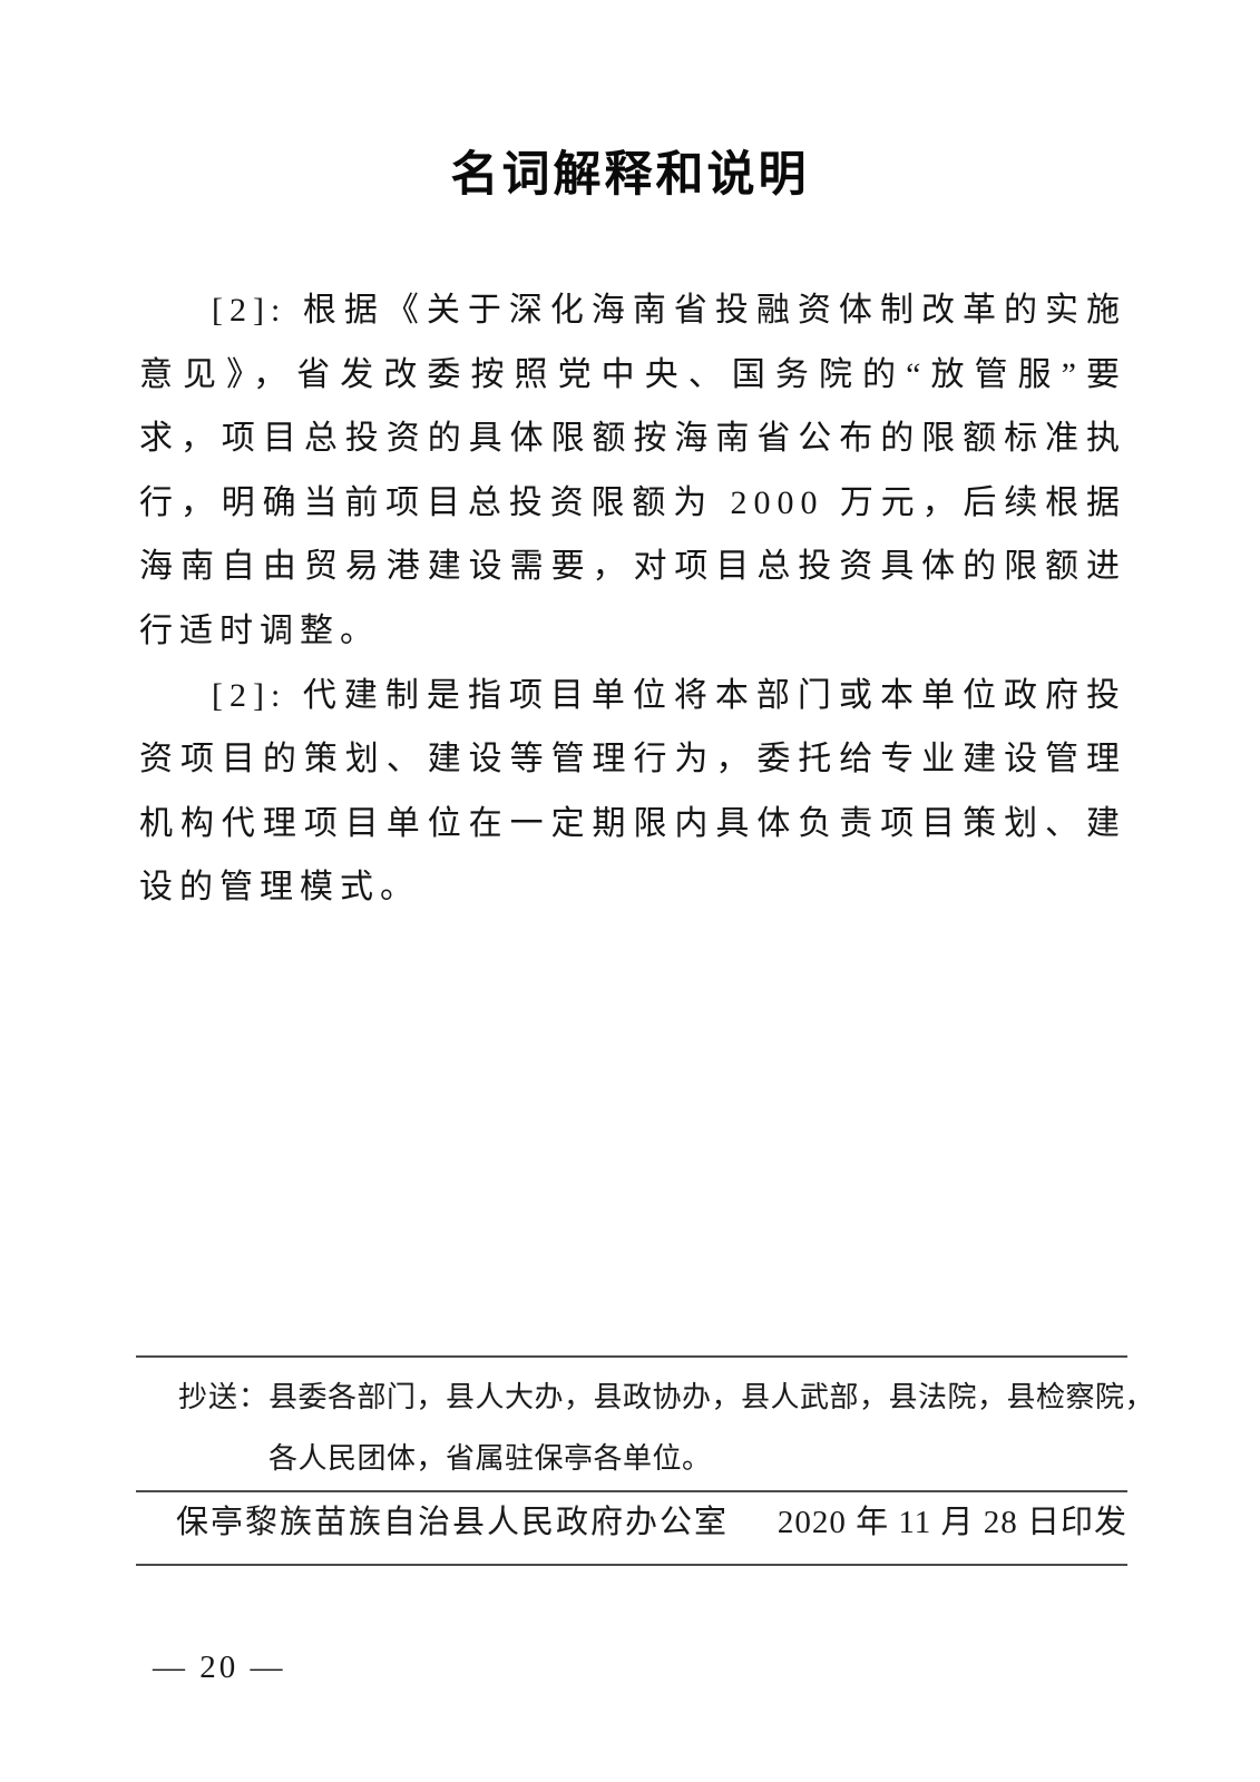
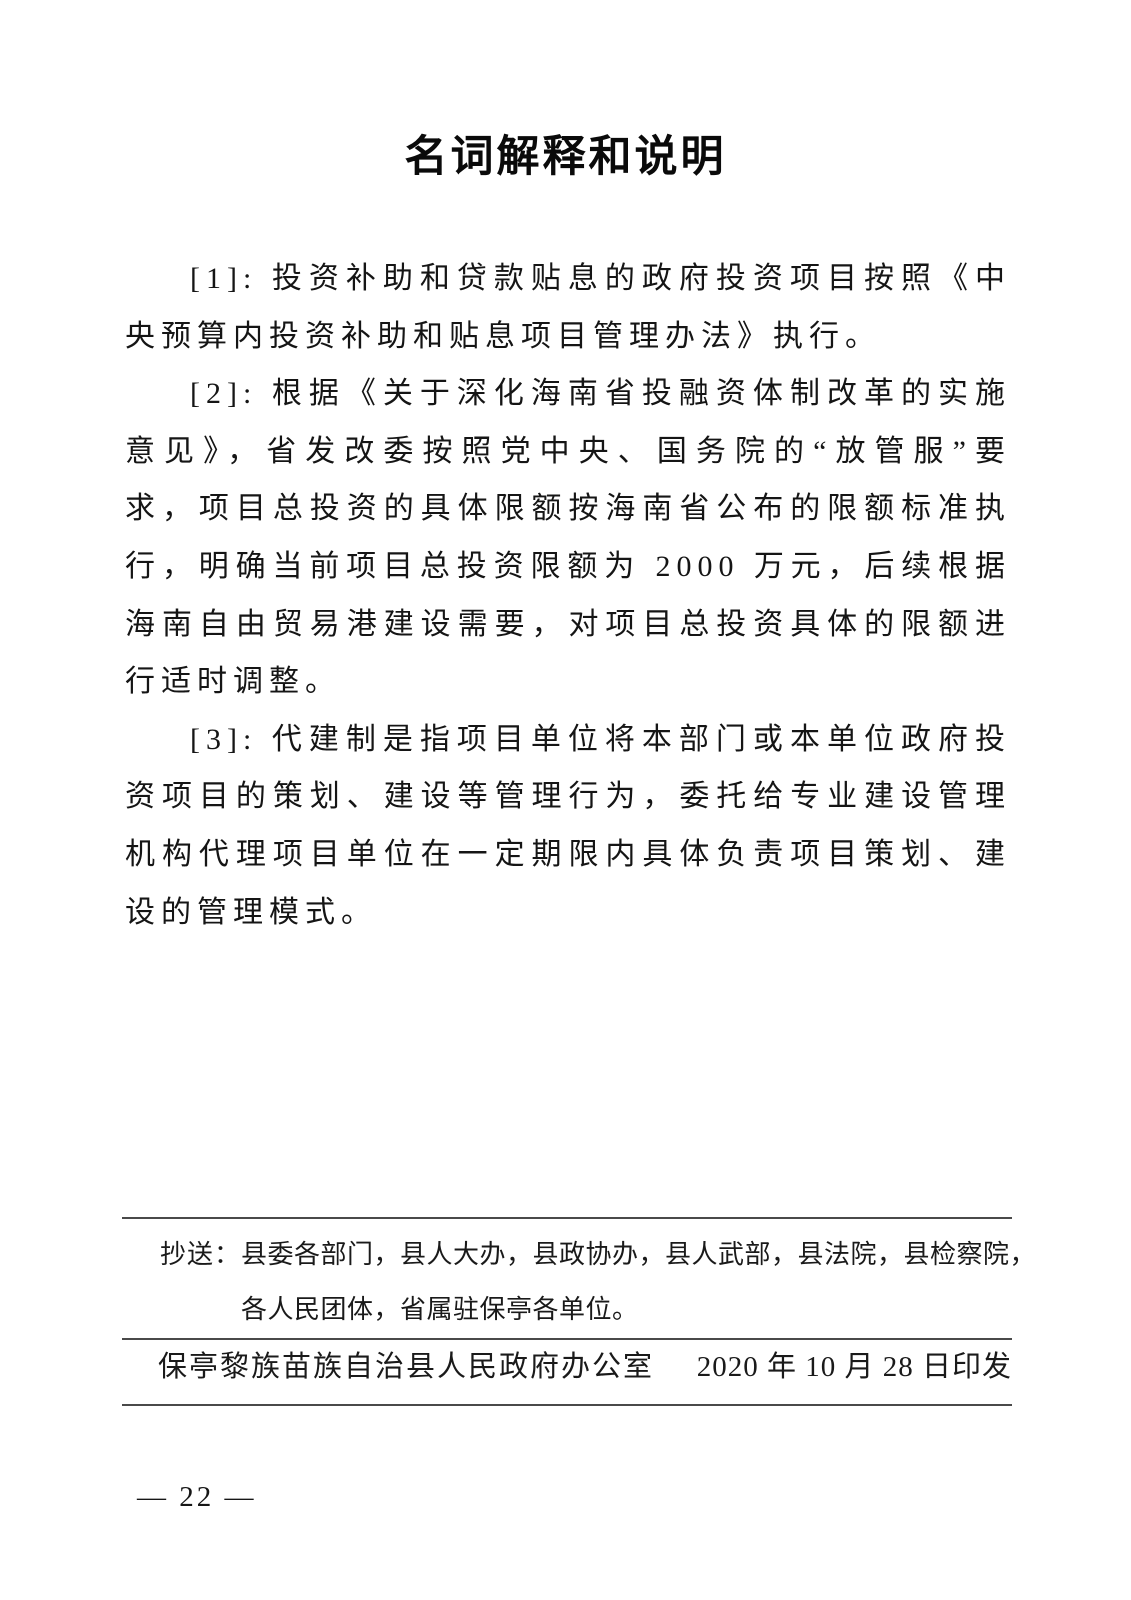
  名词解释和说明
+ [1]: 投资补助和贷款贴息的政府投资项目按照《中央预算内投资补助和贴息项目管理办法》执行。
  [2]: 根据《关于深化海南省投融资体制改革的实施意见》，省发改委按照党中央、国务院的“放管服”要求，项目总投资的具体限额按海南省公布的限额标准执行，明确当前项目总投资限额为 2000 万元，后续根据海南自由贸易港建设需要，对项目总投资具体的限额进行适时调整。
- [2]: 代建制是指项目单位将本部门或本单位政府投资项目的策划、建设等管理行为，委托给专业建设管理机构代理项目单位在一定期限内具体负责项目策划、建设的管理模式。
+ [3]: 代建制是指项目单位将本部门或本单位政府投资项目的策划、建设等管理行为，委托给专业建设管理机构代理项目单位在一定期限内具体负责项目策划、建设的管理模式。
  抄送：
  县委各部门，县人大办，县政协办，县人武部，县法院，县检察院，
  各人民团体，省属驻保亭各单位。
  保亭黎族苗族自治县人民政府办公室
- 2020 年 11 月 28 日印发
+ 2020 年 10 月 28 日印发
- — 20 —
+ — 22 —
